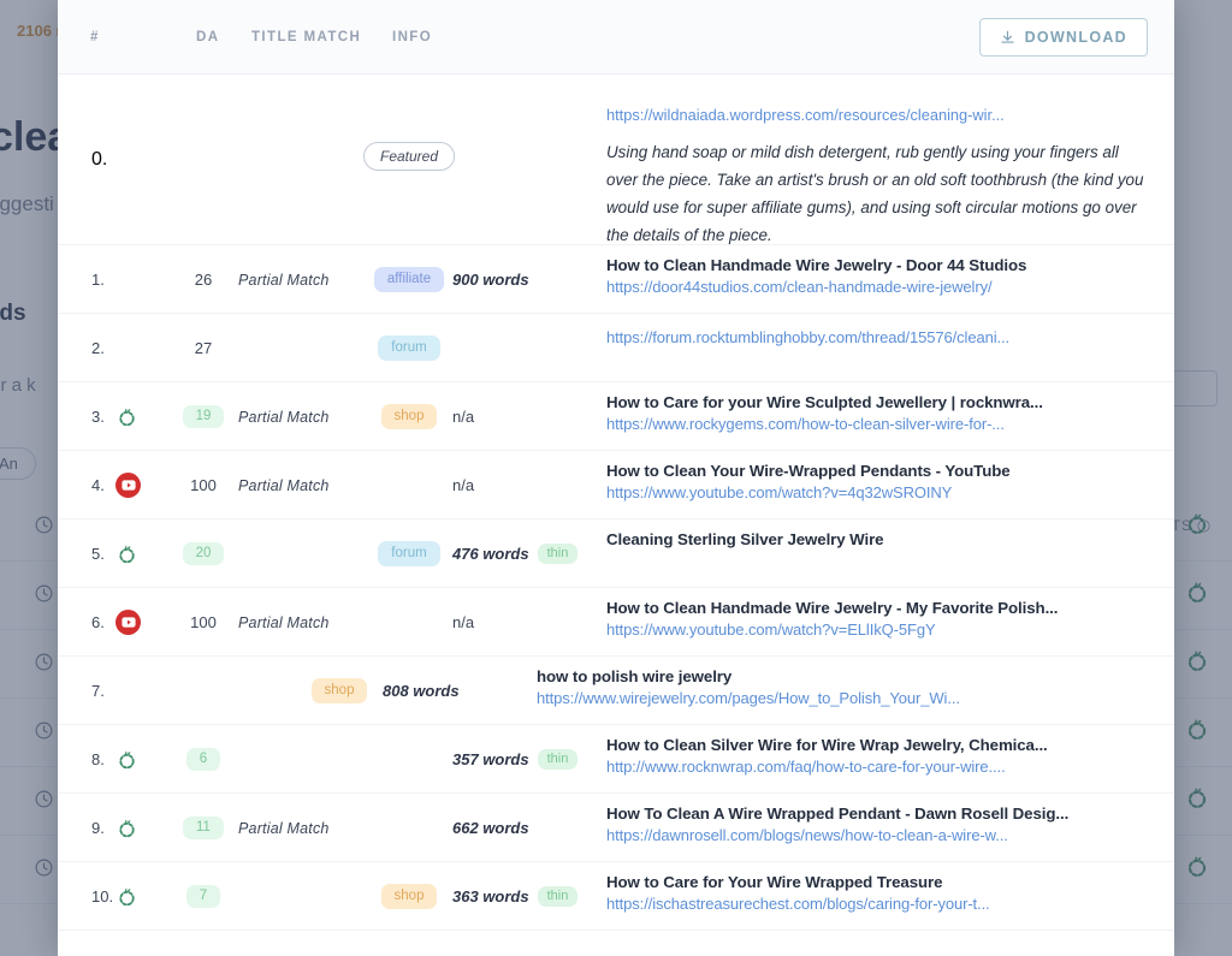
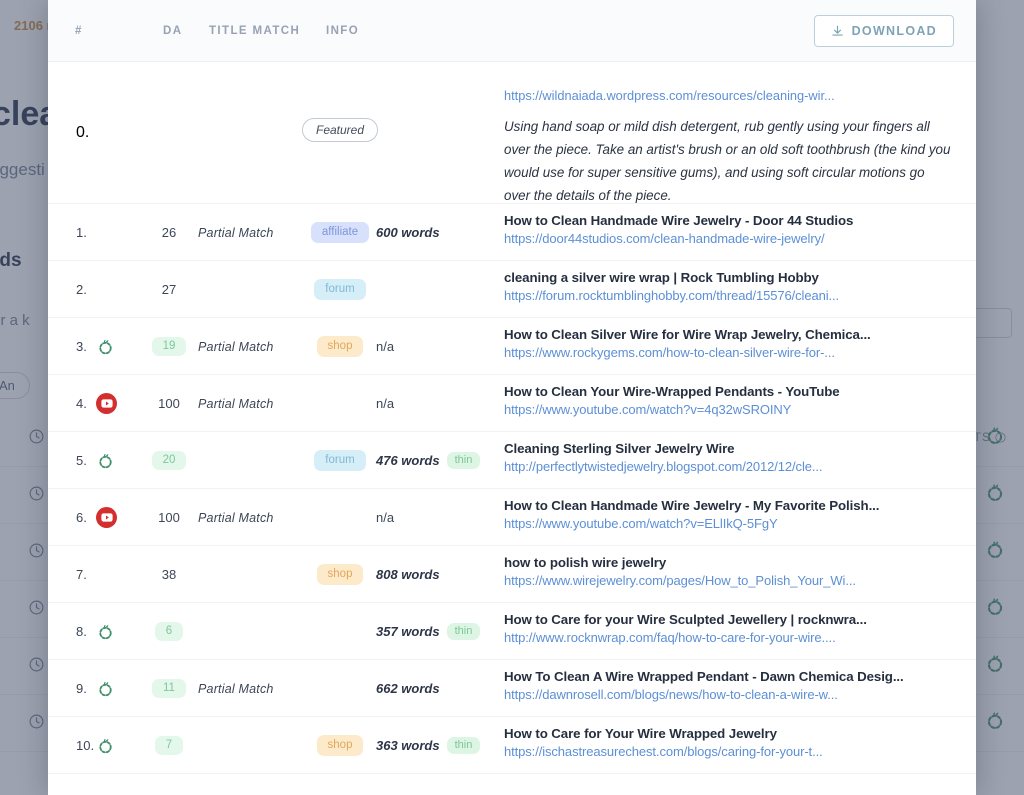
  2106
  ggesti
  An
  #
  DA
  TITLE MATCH
  INFO
  DOWNLOAD
  0.
  Featured
  https://wildnaiada.wordpress.com/resources/cleaning-wir...
- Using hand soap or mild dish detergent, rub gently using your fingers all over the piece. Take an artist's brush or an old soft toothbrush (the kind you would use for super affiliate gums), and using soft circular motions go over the details of the piece.
+ Using hand soap or mild dish detergent, rub gently using your fingers all over the piece. Take an artist's brush or an old soft toothbrush (the kind you would use for super sensitive gums), and using soft circular motions go over the details of the piece.
  1.
  26
  Partial Match
  affiliate
- 900 words
+ 600 words
  How to Clean Handmade Wire Jewelry - Door 44 Studios
  https://door44studios.com/clean-handmade-wire-jewelry/
  2.
  27
  forum
+ cleaning a silver wire wrap | Rock Tumbling Hobby
  https://forum.rocktumblinghobby.com/thread/15576/cleani...
  3.
  19
  Partial Match
  shop
  n/a
- How to Care for your Wire Sculpted Jewellery | rocknwra...
+ How to Clean Silver Wire for Wire Wrap Jewelry, Chemica...
  https://www.rockygems.com/how-to-clean-silver-wire-for-...
  4.
  100
  Partial Match
  n/a
  How to Clean Your Wire-Wrapped Pendants - YouTube
  https://www.youtube.com/watch?v=4q32wSROINY
  5.
  20
  forum
  476 words
  thin
  Cleaning Sterling Silver Jewelry Wire
+ http://perfectlytwistedjewelry.blogspot.com/2012/12/cle...
  6.
  100
  Partial Match
  n/a
  How to Clean Handmade Wire Jewelry - My Favorite Polish...
  https://www.youtube.com/watch?v=ELlIkQ-5FgY
  7.
+ 38
  shop
  808 words
  how to polish wire jewelry
  https://www.wirejewelry.com/pages/How_to_Polish_Your_Wi...
  8.
  6
  357 words
  thin
- How to Clean Silver Wire for Wire Wrap Jewelry, Chemica...
+ How to Care for your Wire Sculpted Jewellery | rocknwra...
  http://www.rocknwrap.com/faq/how-to-care-for-your-wire....
  9.
  11
  Partial Match
  662 words
- How To Clean A Wire Wrapped Pendant - Dawn Rosell Desig...
+ How To Clean A Wire Wrapped Pendant - Dawn Chemica Desig...
  https://dawnrosell.com/blogs/news/how-to-clean-a-wire-w...
  10.
  7
  shop
  363 words
  thin
- How to Care for Your Wire Wrapped Treasure
+ How to Care for Your Wire Wrapped Jewelry
  https://ischastreasurechest.com/blogs/caring-for-your-t...
